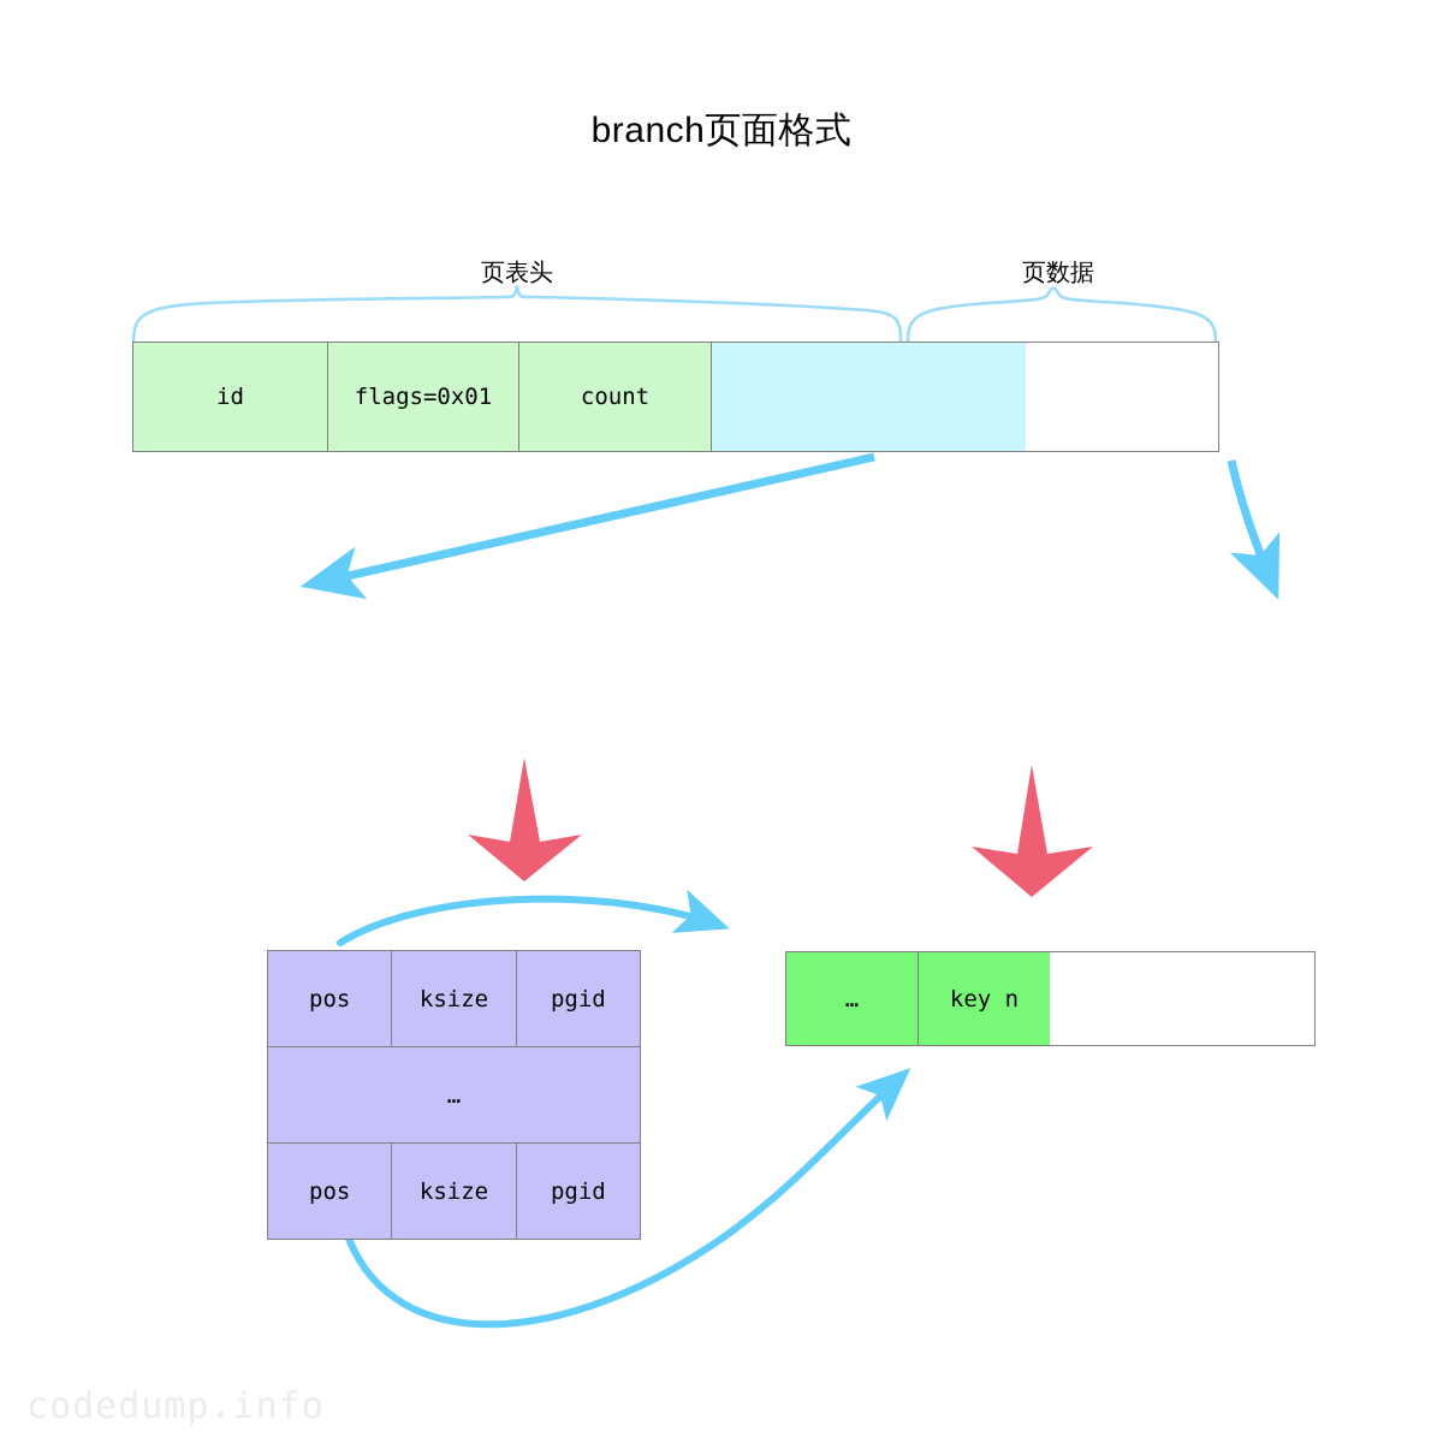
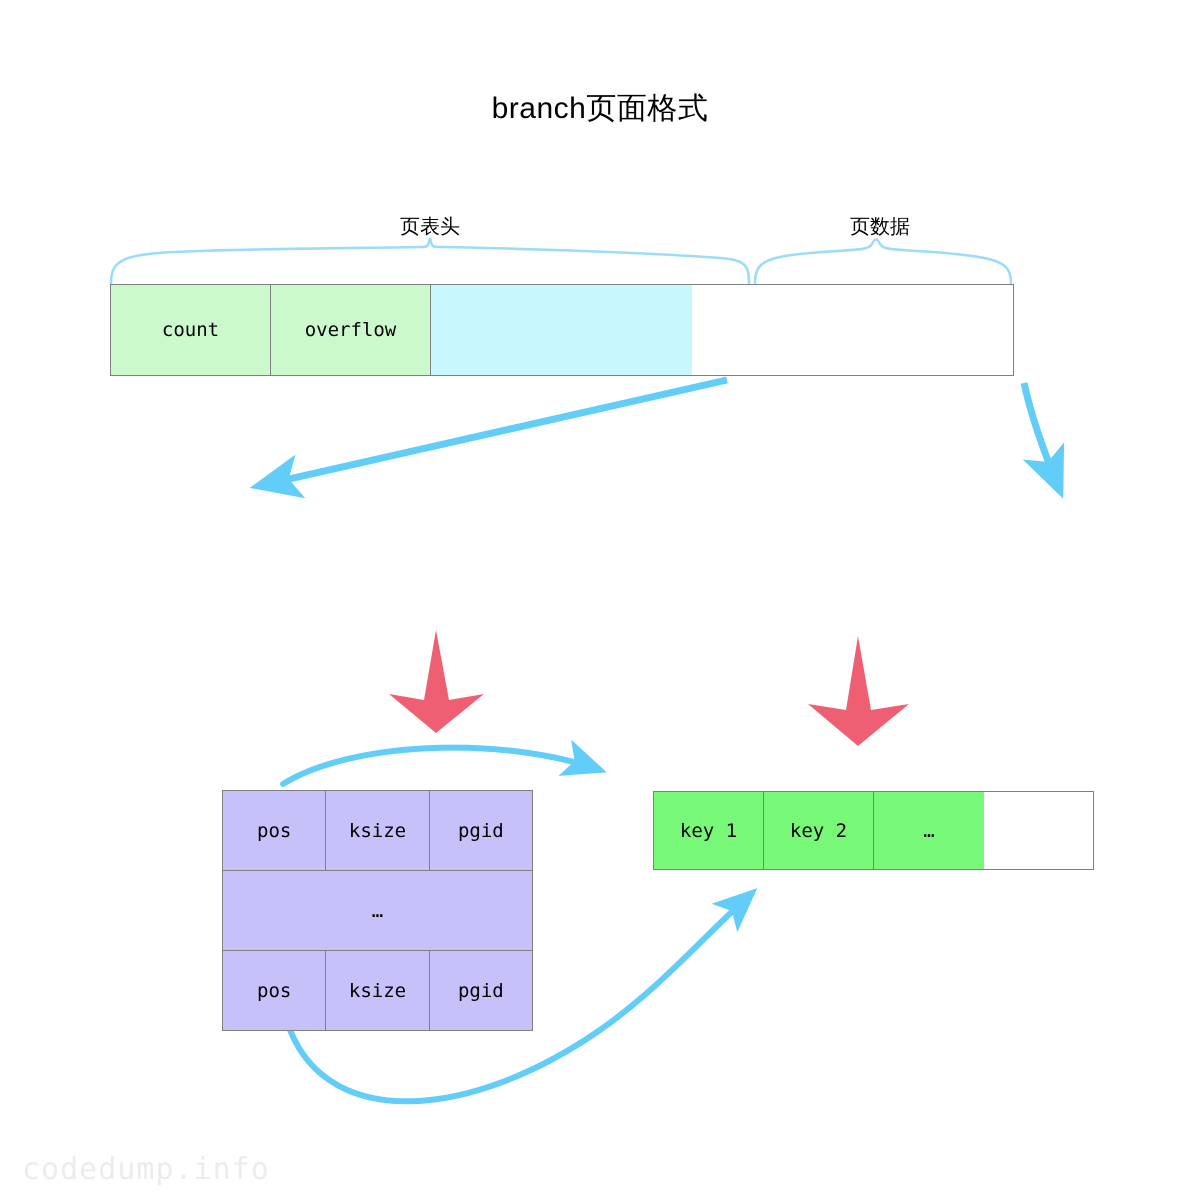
  branch页面格式
  页表头
  页数据
- id
- flags=0x01
  count
+ overflow
  pos
  ksize
  pgid
  …
  pos
  ksize
  pgid
+ key 1
+ key 2
  …
- key n
